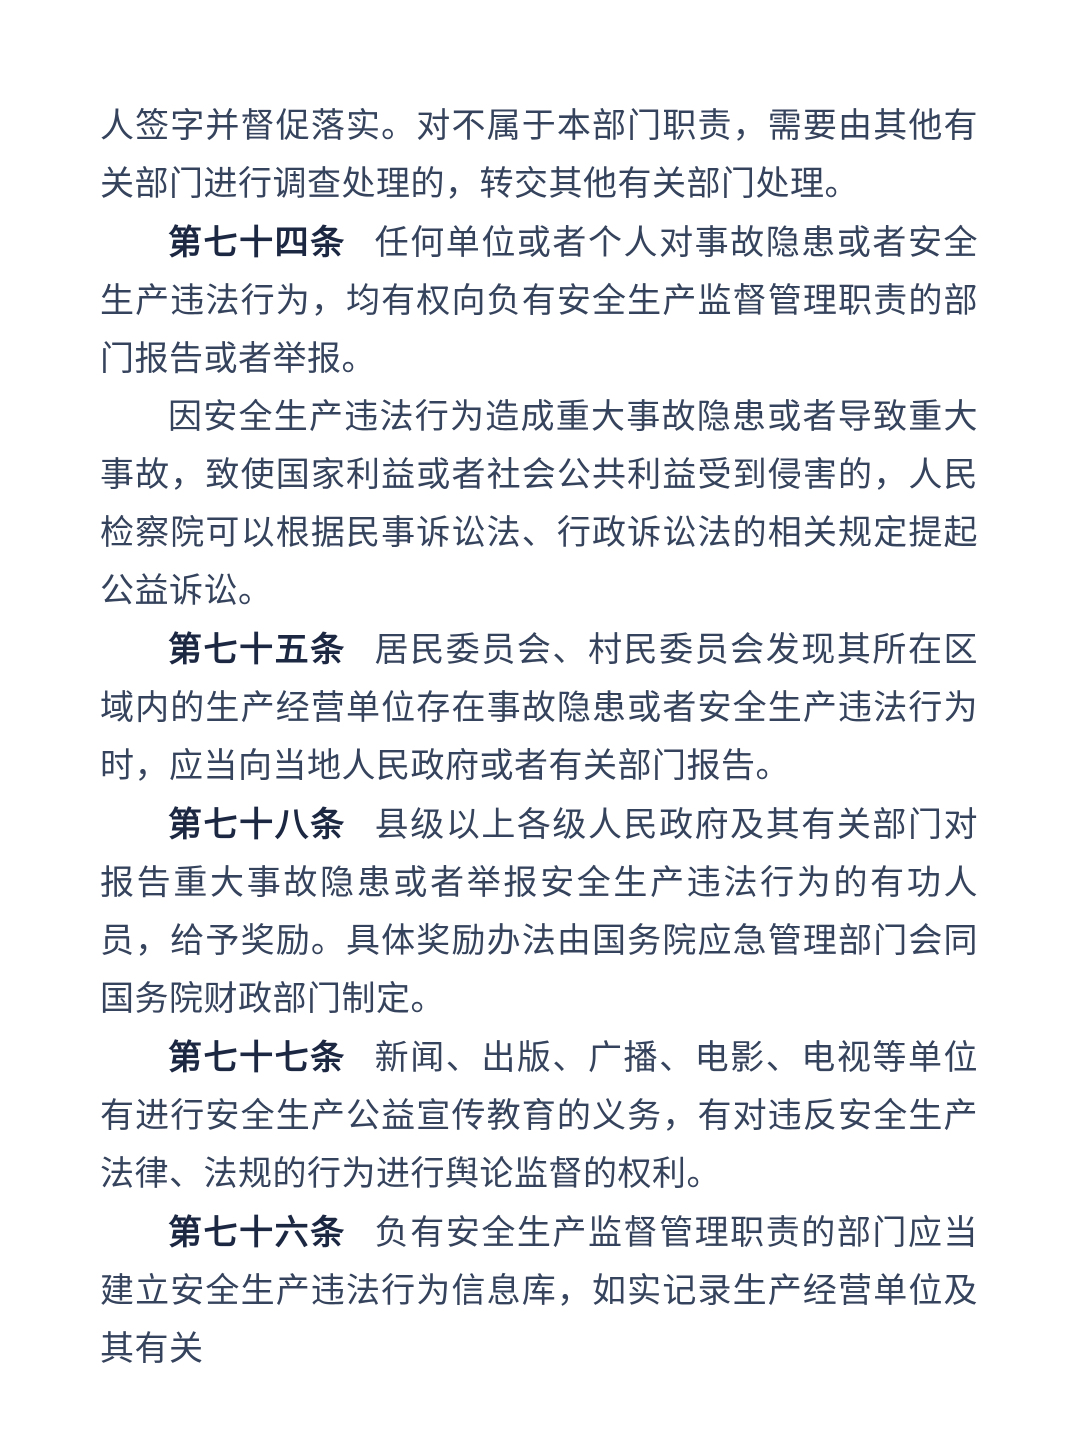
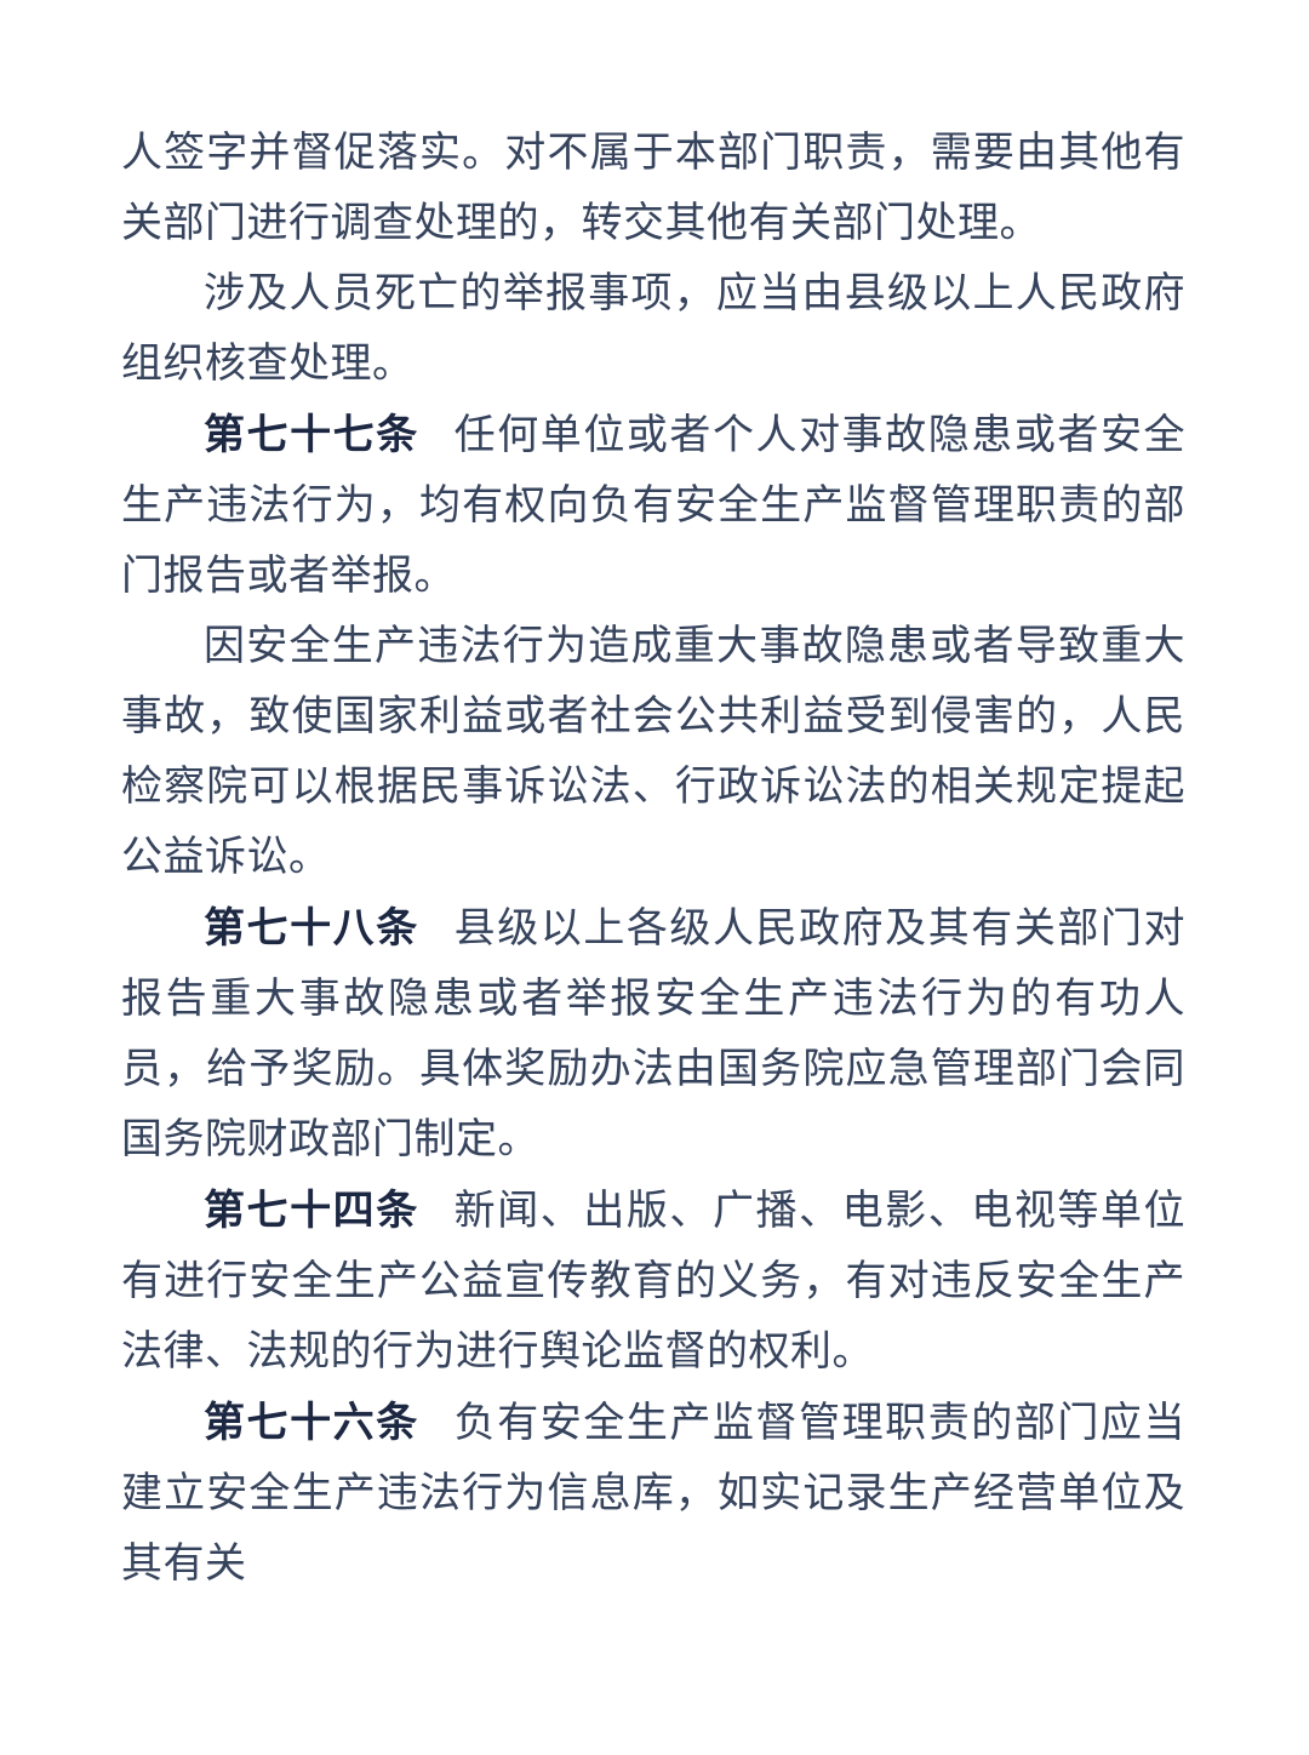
  人签字并督促落实。对不属于本部门职责，需要由其他有关部门进行调查处理的，转交其他有关部门处理。
+ 涉及人员死亡的举报事项，应当由县级以上人民政府组织核查处理。
- 第七十四条 任何单位或者个人对事故隐患或者安全生产违法行为，均有权向负有安全生产监督管理职责的部门报告或者举报。
+ 第七十七条 任何单位或者个人对事故隐患或者安全生产违法行为，均有权向负有安全生产监督管理职责的部门报告或者举报。
  因安全生产违法行为造成重大事故隐患或者导致重大事故，致使国家利益或者社会公共利益受到侵害的，人民检察院可以根据民事诉讼法、行政诉讼法的相关规定提起公益诉讼。
- 第七十五条 居民委员会、村民委员会发现其所在区域内的生产经营单位存在事故隐患或者安全生产违法行为时，应当向当地人民政府或者有关部门报告。
  第七十八条 县级以上各级人民政府及其有关部门对报告重大事故隐患或者举报安全生产违法行为的有功人员，给予奖励。具体奖励办法由国务院应急管理部门会同国务院财政部门制定。
- 第七十七条 新闻、出版、广播、电影、电视等单位有进行安全生产公益宣传教育的义务，有对违反安全生产法律、法规的行为进行舆论监督的权利。
+ 第七十四条 新闻、出版、广播、电影、电视等单位有进行安全生产公益宣传教育的义务，有对违反安全生产法律、法规的行为进行舆论监督的权利。
  第七十六条 负有安全生产监督管理职责的部门应当建立安全生产违法行为信息库，如实记录生产经营单位及其有关
